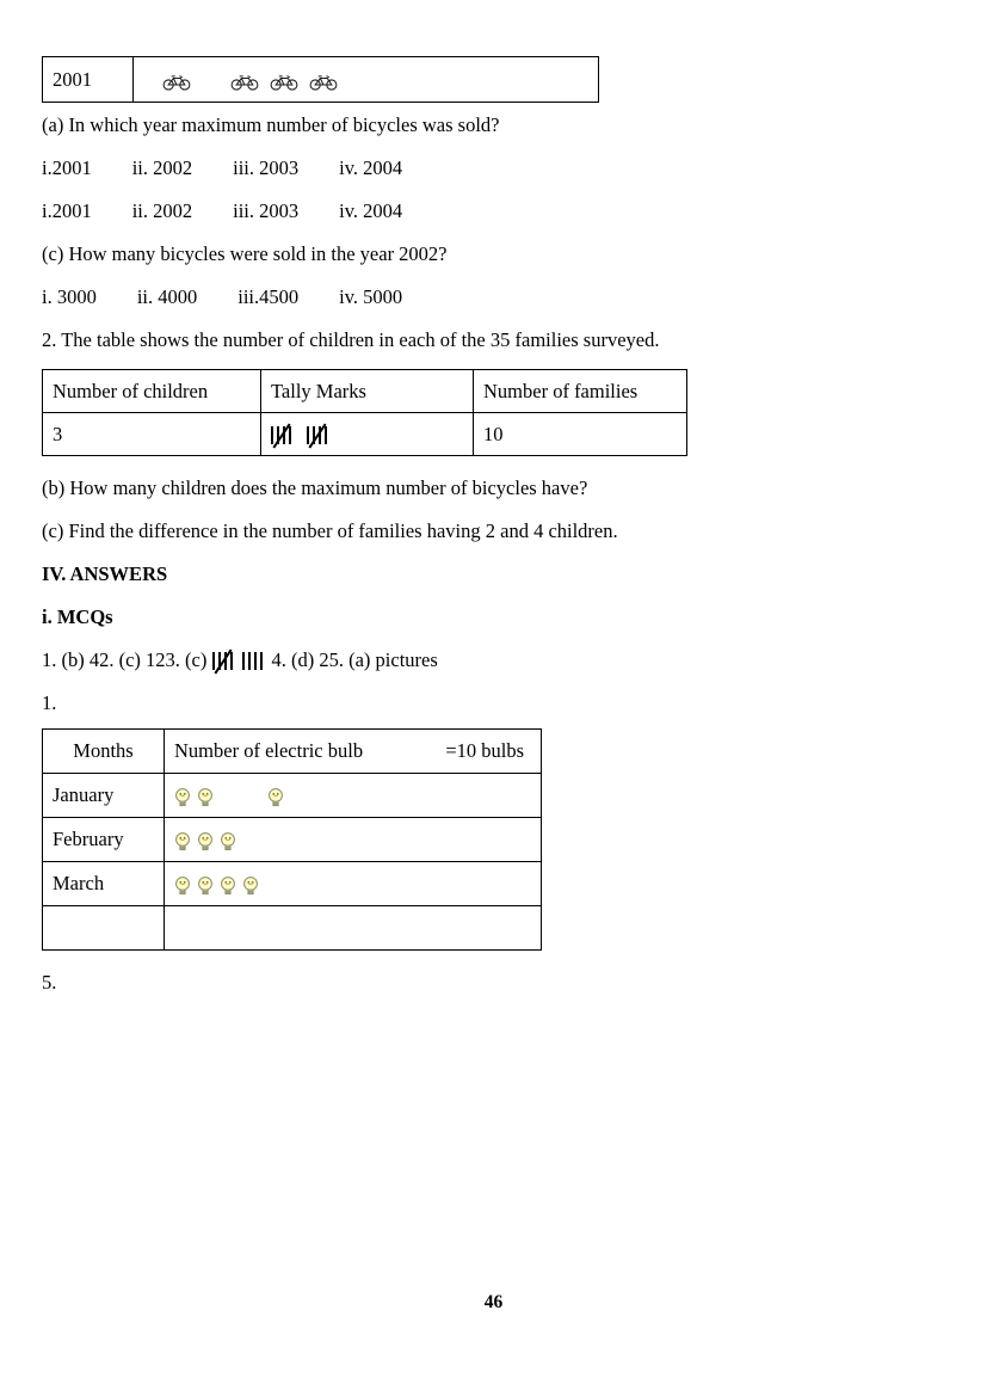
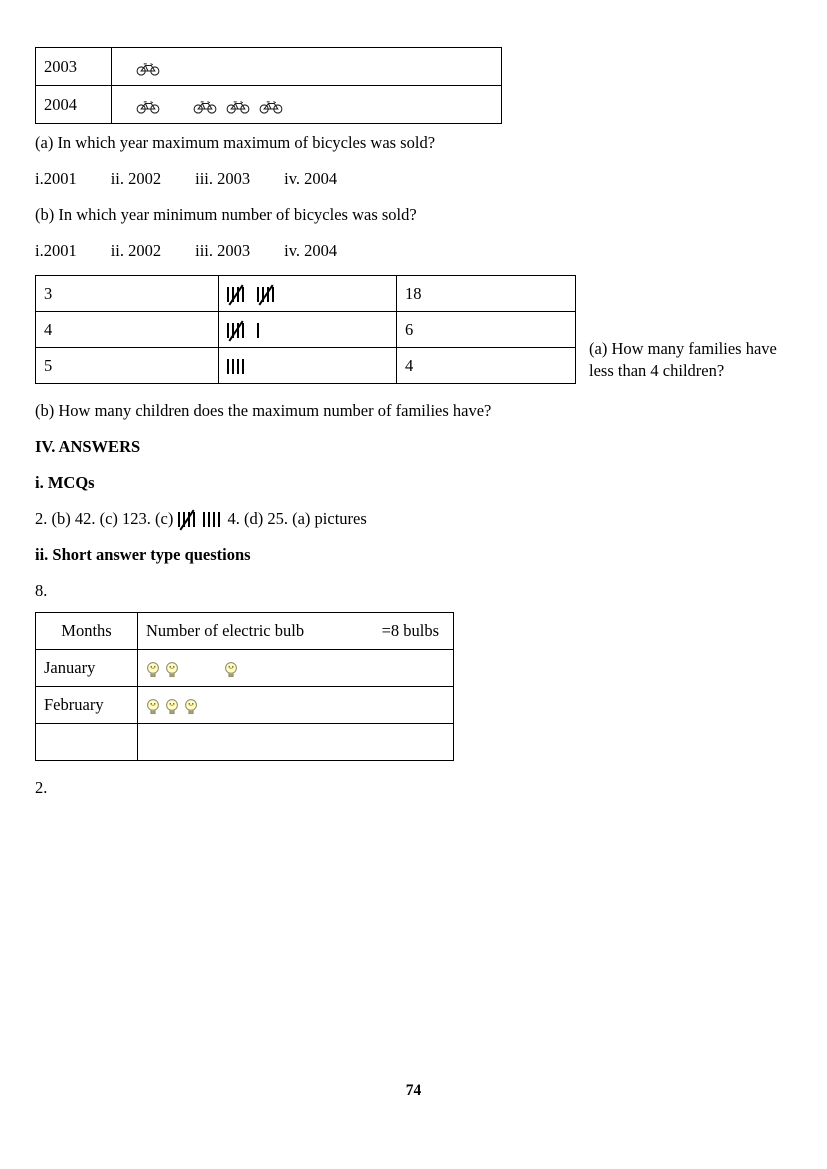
+ 2003
- 2001
+ 2004
- (a) In which year maximum number of bicycles was sold?
+ (a) In which year maximum maximum of bicycles was sold?
  i.2001 ii. 2002 iii. 2003 iv. 2004
+ (b) In which year minimum number of bicycles was sold?
  i.2001 ii. 2002 iii. 2003 iv. 2004
- (c) How many bicycles were sold in the year 2002?
- i. 3000 ii. 4000 iii.4500 iv. 5000
- 2. The table shows the number of children in each of the 35 families surveyed.
- Number of children	Tally Marks	Number of families
- 3		10
+ 3		18
+ 4		6
+ 5		4
+ (a) How many families have less than 4 children?
- (b) How many children does the maximum number of bicycles have?
+ (b) How many children does the maximum number of families have?
- (c) Find the difference in the number of families having 2 and 4 children.
  IV. ANSWERS
  i. MCQs
- 1. (b) 42. (c) 123. (c) 4. (d) 25. (a) pictures
+ 2. (b) 42. (c) 123. (c) 4. (d) 25. (a) pictures
+ ii. Short answer type questions
- 1.
+ 8.
- Months	Number of electric bulb =10 bulbs
+ Months	Number of electric bulb =8 bulbs
  January
  February
- March
- 5.
+ 2.
- 46
+ 74
